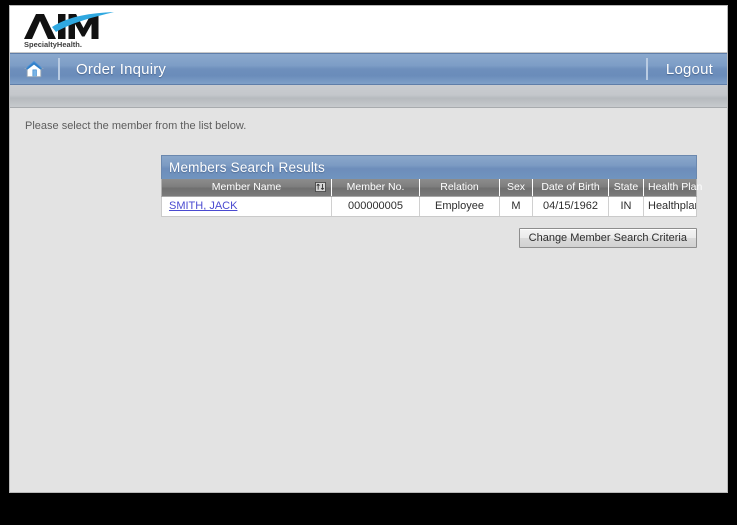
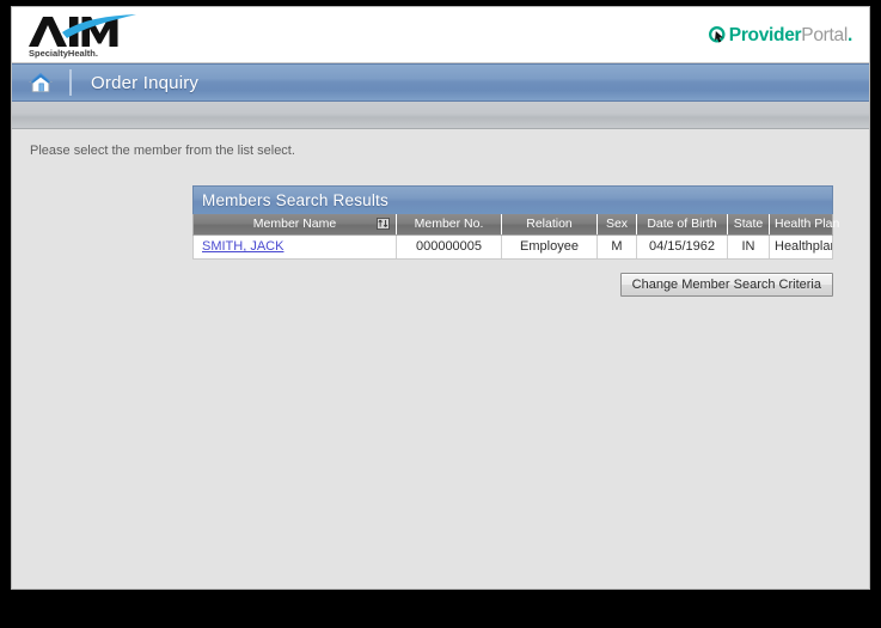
  SpecialtyHealth.
+ ProviderPortal.
  Order Inquiry
- Logout
- Please select the member from the list below.
+ Please select the member from the list select.
  Members Search Results
  Member Name	Member No.	Relation	Sex	Date of Birth	State	Health Plan
  SMITH, JACK	000000005	Employee	M	04/15/1962	IN	Healthpla
  Change Member Search Criteria
